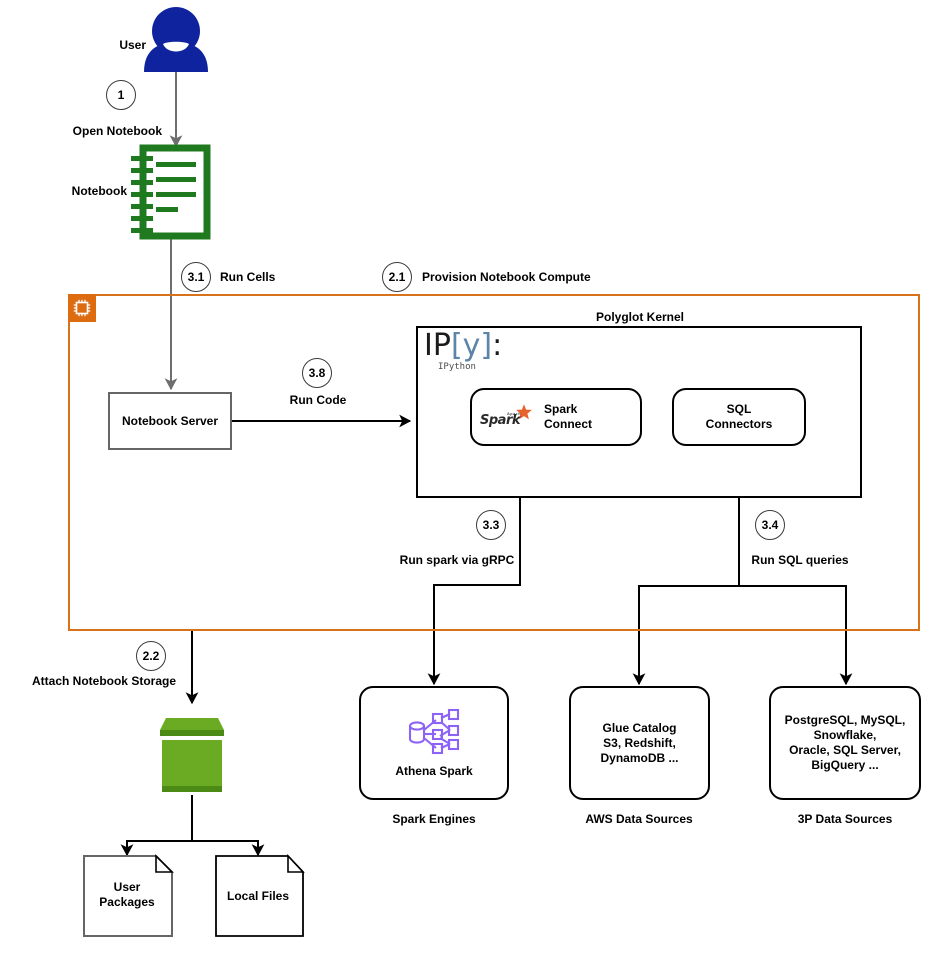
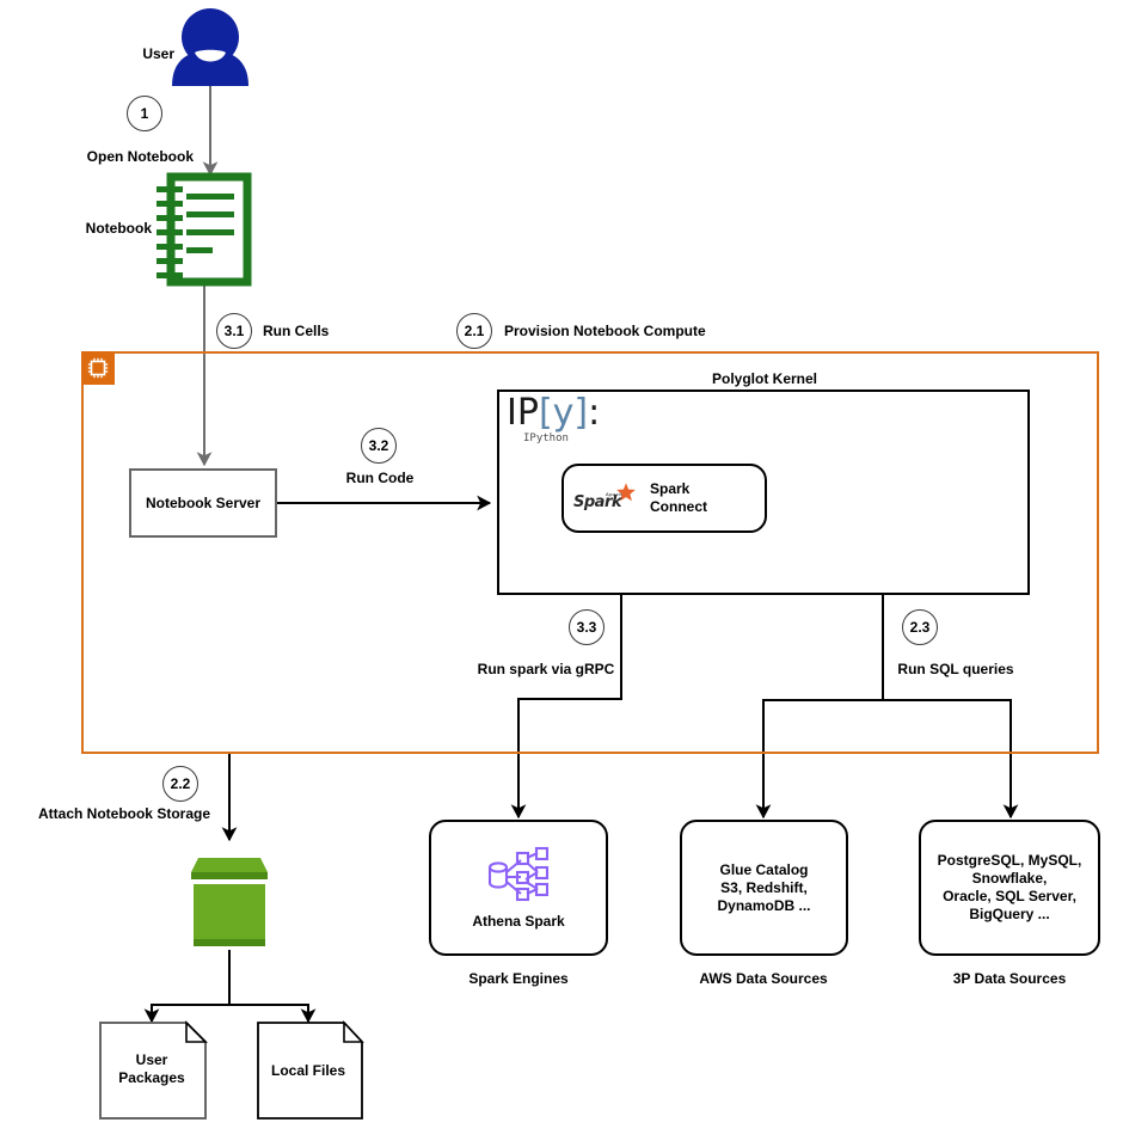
  User
  Notebook
  Polyglot Kernel
  IP[y]:
  IPython
  Spark
  Spark
  Connect
- SQL
- Connectors
  Notebook Server
  Attach Notebook Storage
  User
  Packages
  Local Files
  Athena Spark
  Spark Engines
  Glue Catalog
  S3, Redshift,
  DynamoDB ...
  AWS Data Sources
  PostgreSQL, MySQL,
  Snowflake,
  Oracle, SQL Server,
  BigQuery ...
  3P Data Sources
  1
  Open Notebook
  3.1
  Run Cells
  2.1
  Provision Notebook Compute
- 3.8
+ 3.2
  Run Code
  3.3
  Run spark via gRPC
- 3.4
+ 2.3
  Run SQL queries
  2.2
